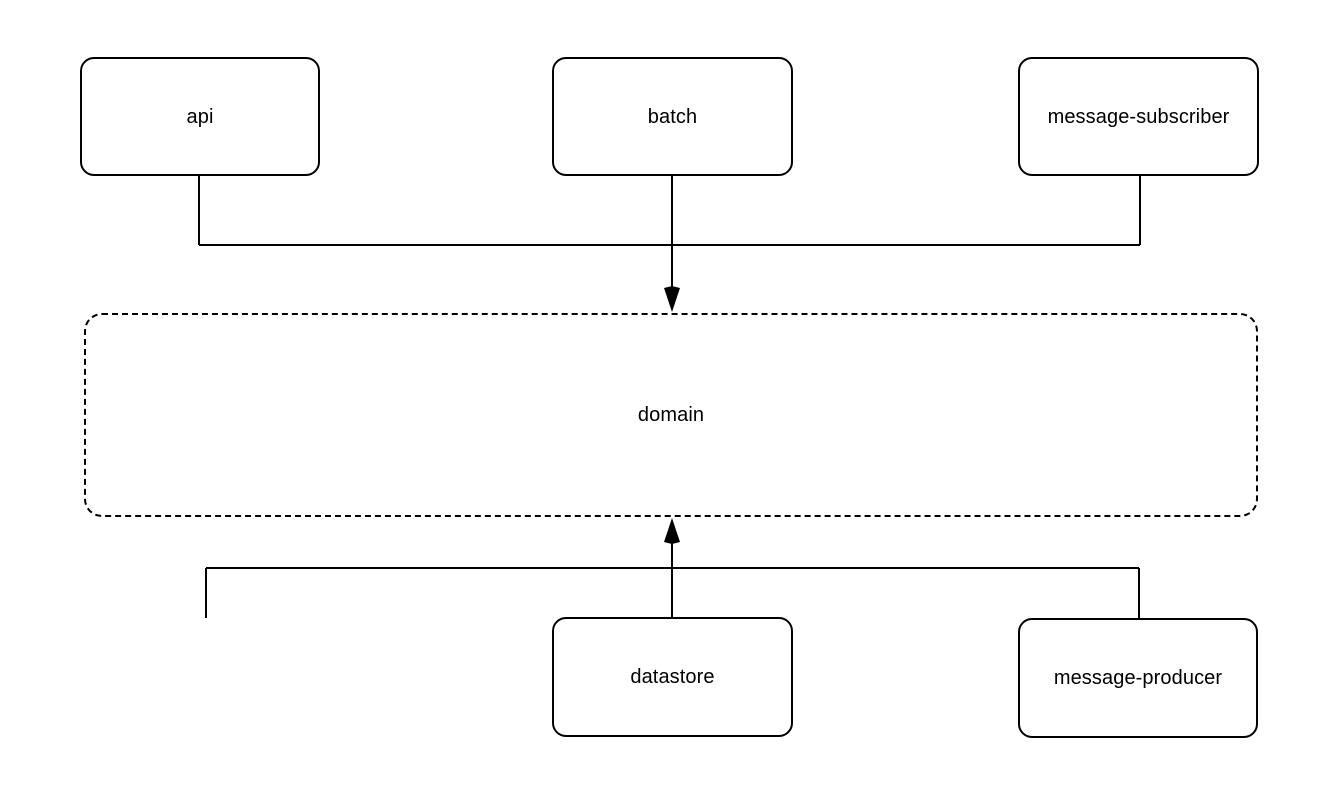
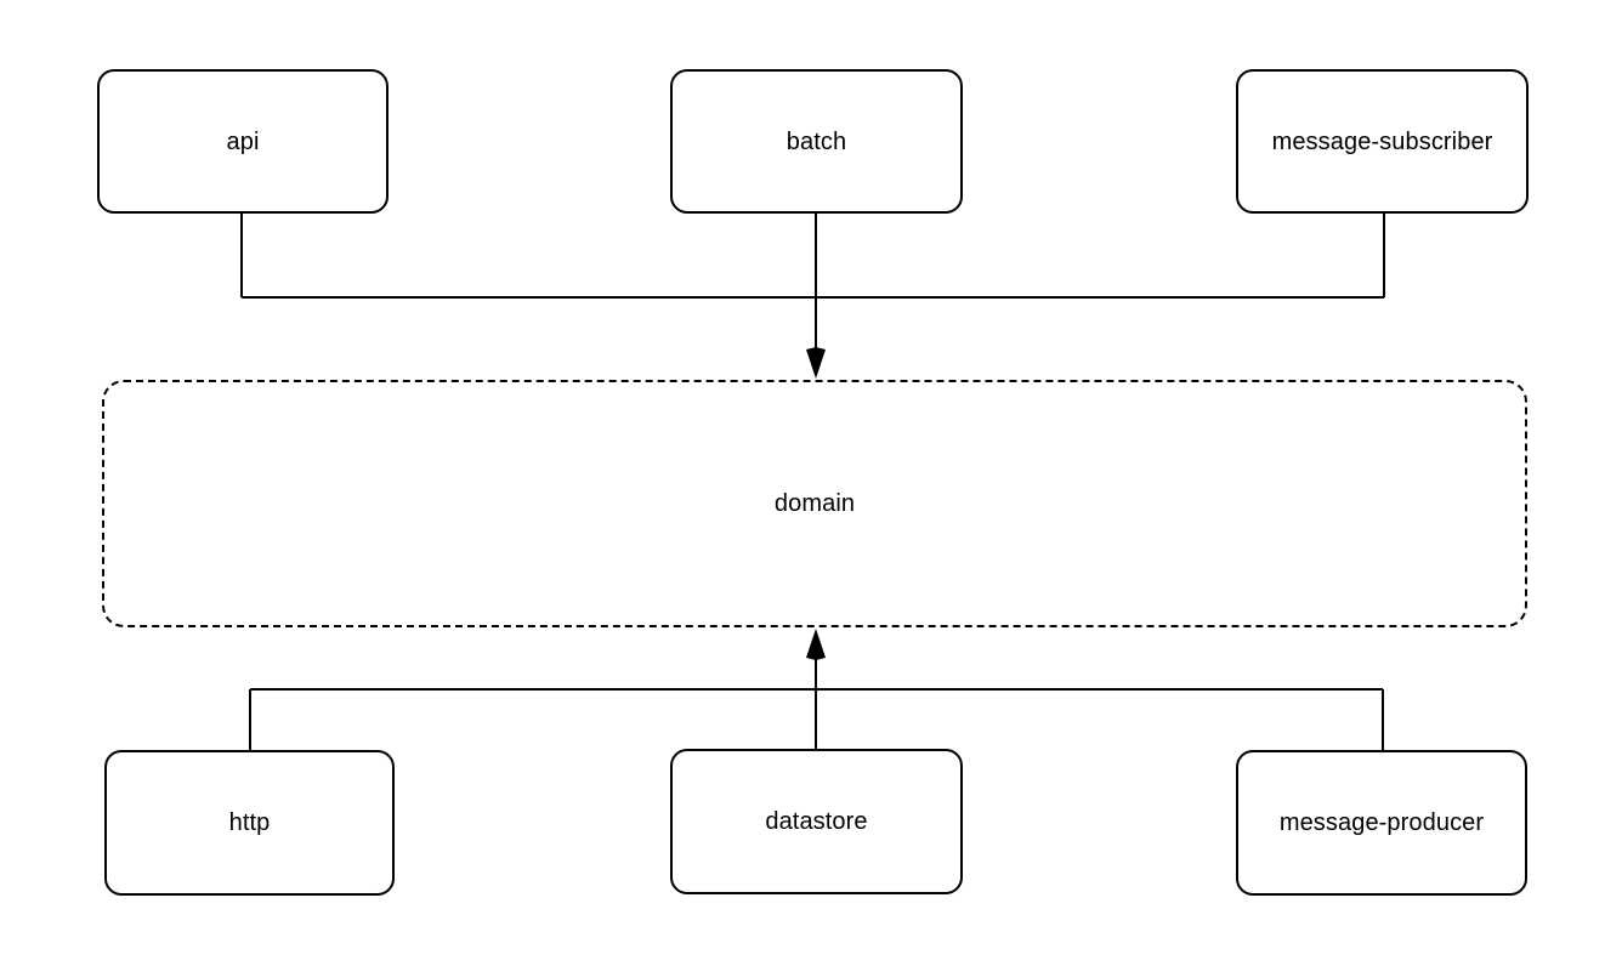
  api
  batch
  message-subscriber
  domain
+ http
  datastore
  message-producer
